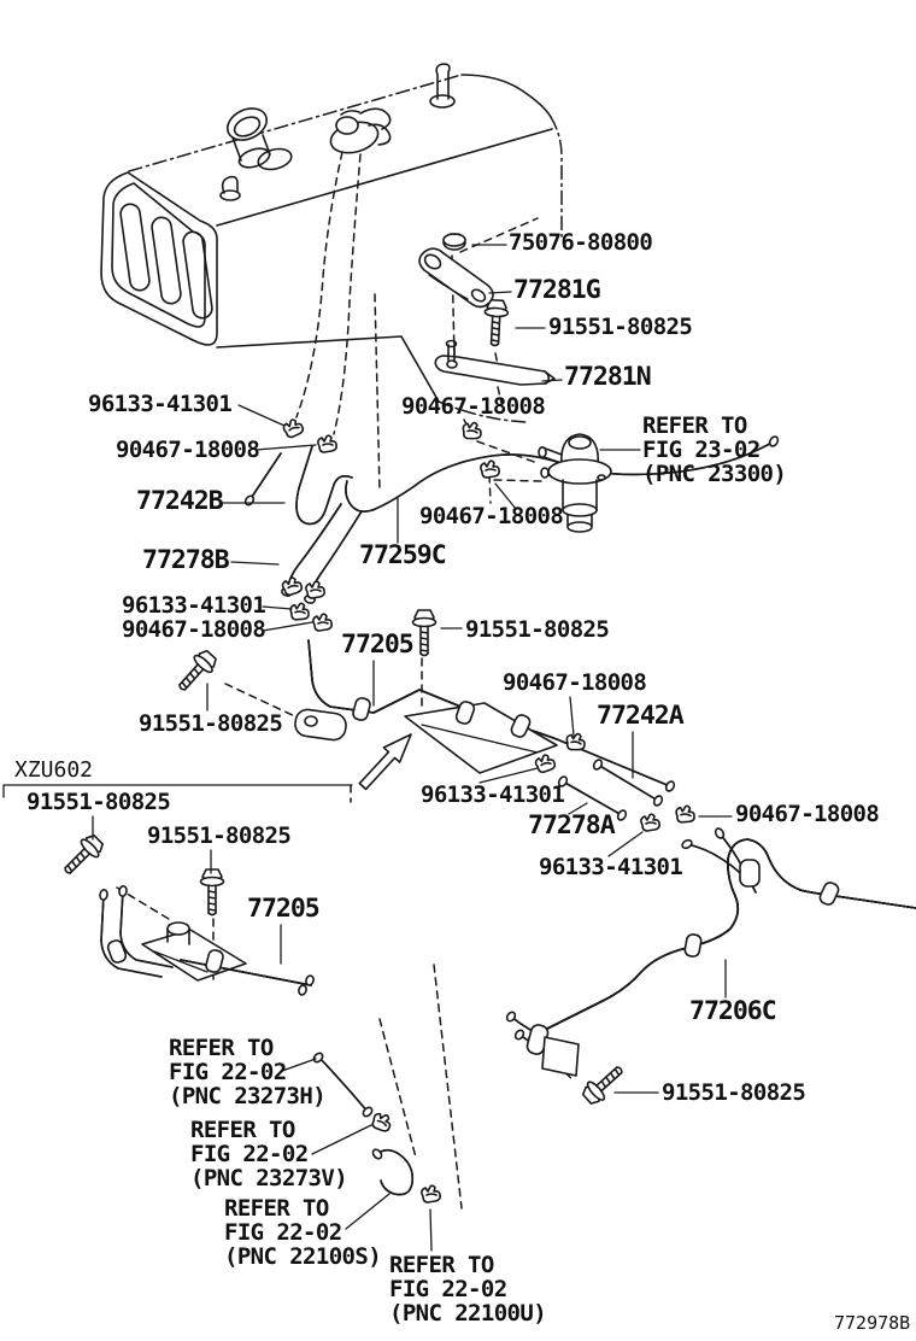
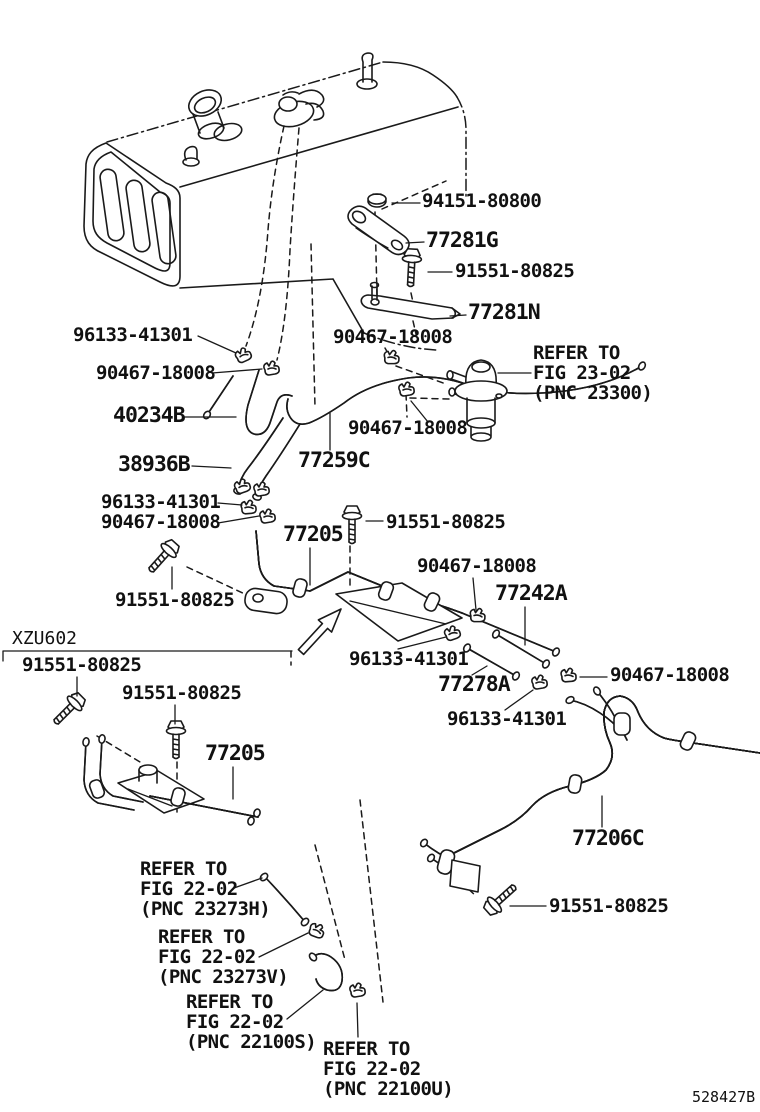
- 75076-80800
+ 94151-80800
  77281G
  91551-80825
  77281N
  96133-41301
  90467-18008
- 77242B
+ 40234B
  90467-18008
- 77278B
+ 38936B
  77259C
  REFER TO
  FIG 23-02
  (PNC 23300)
  90467-18008
  96133-41301
  90467-18008
  77205
  91551-80825
  91551-80825
  90467-18008
  77242A
  96133-41301
  77278A
  90467-18008
  96133-41301
  XZU602
  91551-80825
  91551-80825
  77205
  77206C
  91551-80825
  REFER TO
  FIG 22-02
  (PNC 23273H)
  REFER TO
  FIG 22-02
  (PNC 23273V)
  REFER TO
  FIG 22-02
  (PNC 22100S)
  REFER TO
  FIG 22-02
  (PNC 22100U)
- 772978B
+ 528427B
